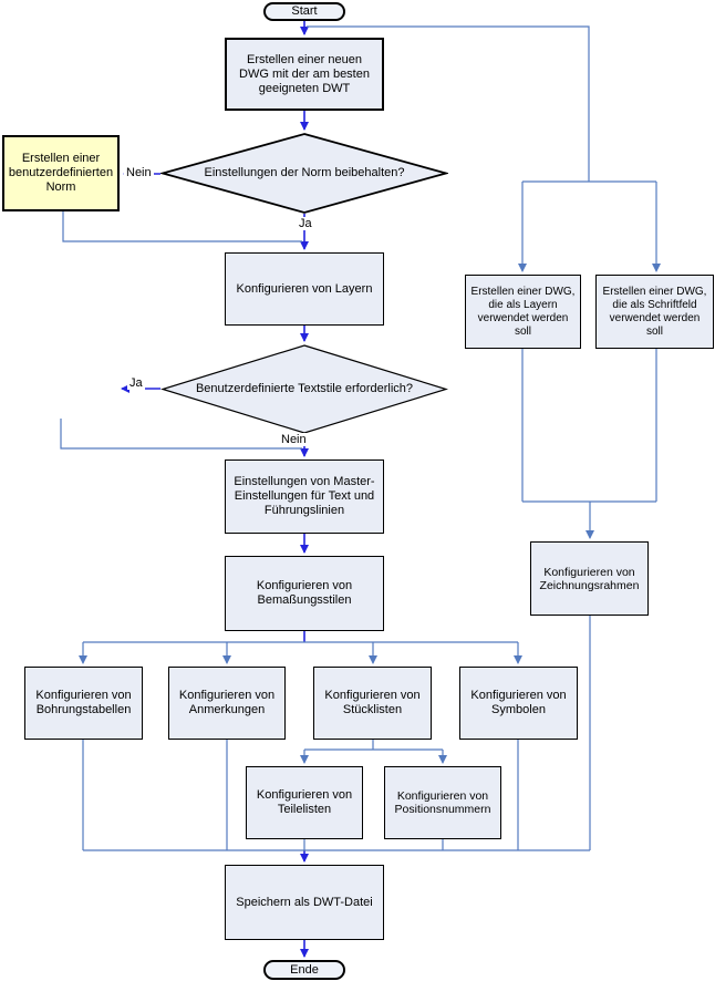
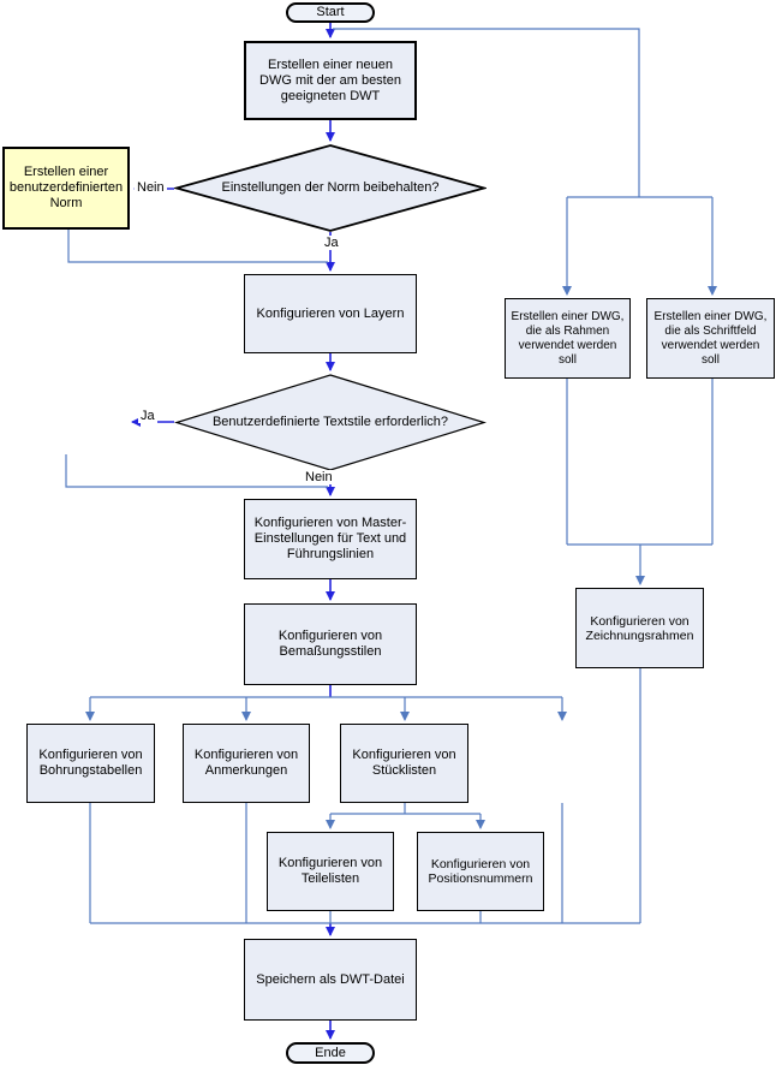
  Start
  Erstellen einer neuen DWG mit der am besten geeigneten DWT
  Einstellungen der Norm beibehalten?
  Erstellen einer benutzerdefinierten Norm
  Konfigurieren von Layern
  Benutzerdefinierte Textstile erforderlich?
- Einstellungen von Master-Einstellungen für Text und Führungslinien
+ Konfigurieren von Master-Einstellungen für Text und Führungslinien
  Konfigurieren von Bemaßungsstilen
  Konfigurieren von Bohrungstabellen
  Konfigurieren von Anmerkungen
  Konfigurieren von Stücklisten
- Konfigurieren von Symbolen
  Konfigurieren von Teilelisten
  Konfigurieren von Positionsnummern
- Erstellen einer DWG, die als Layern verwendet werden soll
+ Erstellen einer DWG, die als Rahmen verwendet werden soll
  Erstellen einer DWG, die als Schriftfeld verwendet werden soll
  Konfigurieren von Zeichnungsrahmen
  Speichern als DWT-Datei
  Ende
  Nein
  Ja
  Ja
  Nein
